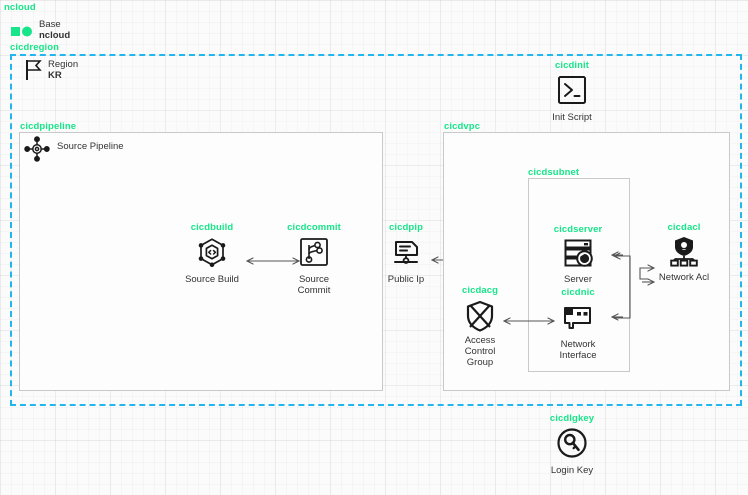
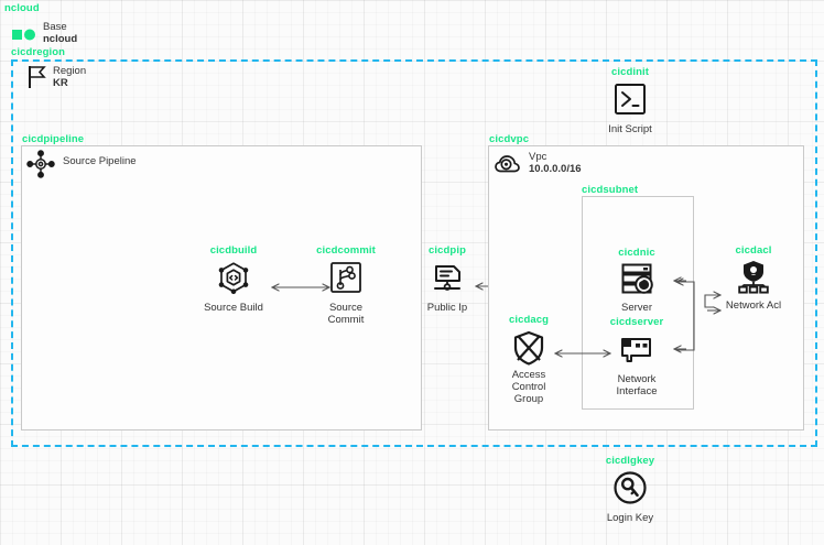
  ncloud
  Base
  ncloud
  cicdregion
  Region
  KR
  cicdpipeline
  Source Pipeline
  cicdbuild
  Source Build
  cicdcommit
  Source
  Commit
  cicdinit
  Init Script
  cicdpip
  Public Ip
  cicdvpc
+ Vpc
+ 10.0.0.0/16
  cicdsubnet
- cicdserver
+ cicdnic
  Server
- cicdnic
+ cicdserver
  Network
  Interface
  cicdacg
  Access
  Control
  Group
  cicdacl
  Network Acl
  cicdlgkey
  Login Key
